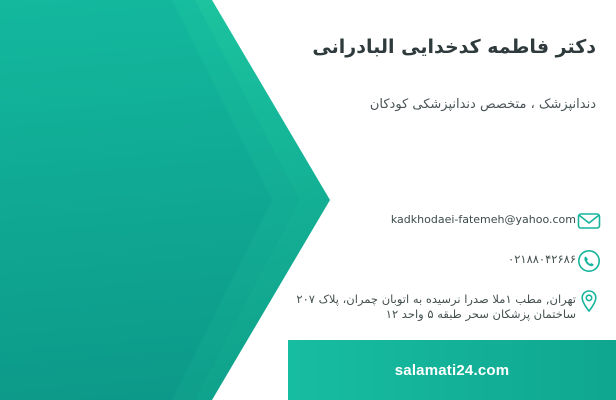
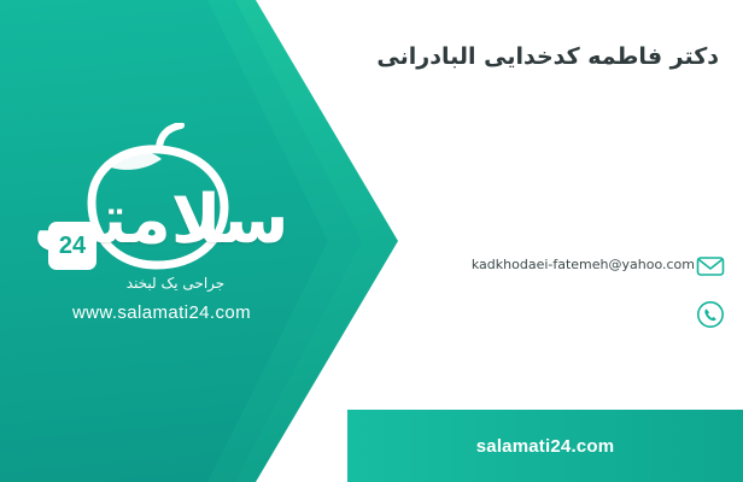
+ سلامتی
+ 24
+ جراحی یک لبخند
+ www.salamati24.com
  دکتر فاطمه کدخدایی البادرانی
- دندانپزشک ، متخصص دندانپزشکی کودکان
  kadkhodaei-fatemeh@yahoo.com
- ۰۲۱۸۸۰۴۲۶۸۶
- تهران, مطب ۱ملا صدرا نرسیده به اتوبان چمران، پلاک ۲۰۷ ساختمان پزشکان سحر طبقه ۵ واحد ۱۲
  salamati24.com
